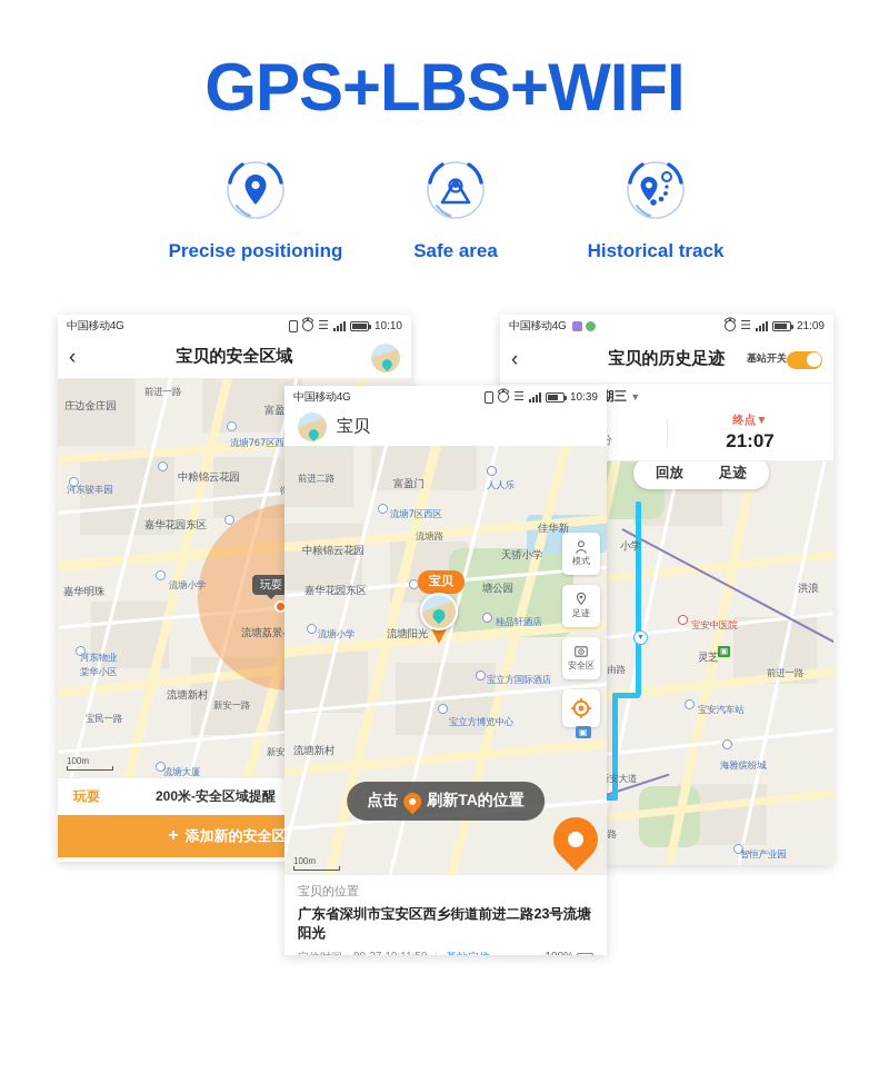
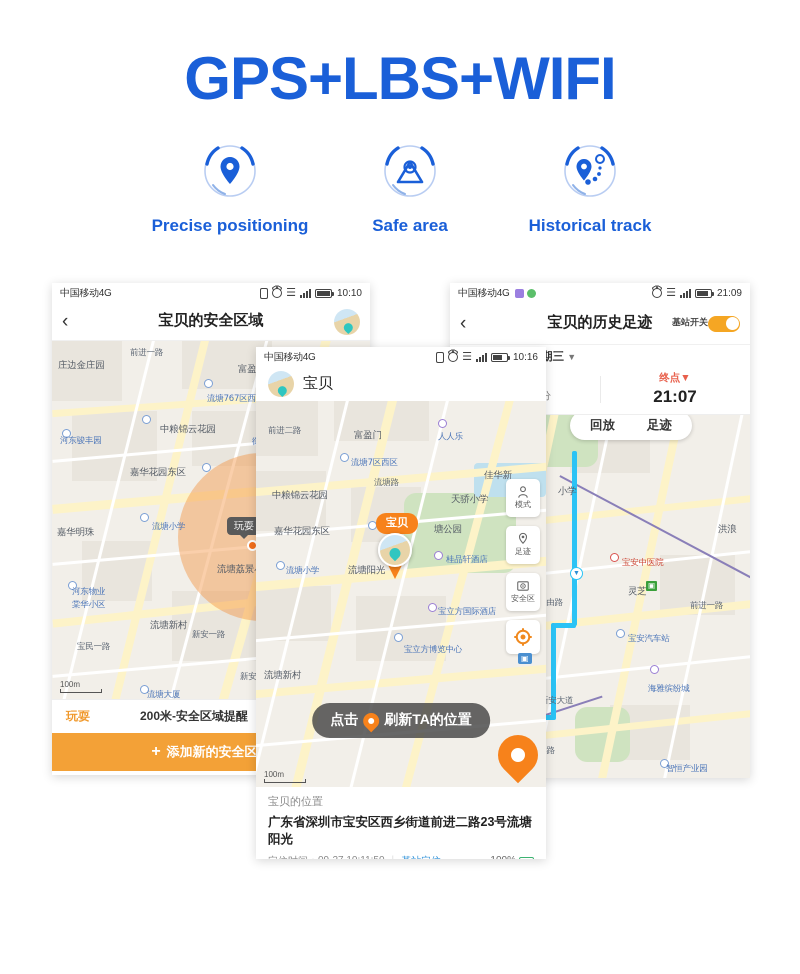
  GPS+LBS+WIFI
  Precise positioning
  Safe area
  Historical track
  中国移动4G
  ☰
  10:10
  ‹
  宝贝的安全区域
  玩耍
  庄边金庄园
  前进一路
  流塘767区西
  中粮锦云花园
  河东骏丰园
  嘉华花园东区
  流塘小学
  嘉华明珠
  河东物业
  棠华小区
  流塘新村
  宝民一路
  新安一路
  流塘大厦
  100m
  玩耍
  200米-安全区域提醒
  +
  添加新的安全区
  中国移动4G
  ☰
  21:09
  ‹
  宝贝的历史足迹
  基站开关
  ▼
  终点▼
  21:07
  回放
  足迹
  ▣
  小学
  洪浪
  宝安中医院
  灵芝
  前进一路
  宝安汽车站
  海雅缤纷城
  安大道
  智恒产业园
  中国移动4G
  ☰
- 10:39
+ 10:16
  宝贝
  前进二路
  富盈门
  人人乐
  流塘7区西区
  佳华新
  流塘路
  中粮锦云花园
  天骄小学
  嘉华花园东区
  塘公园
  桂品轩酒店
  流塘小学
  流塘阳光
  宝立方国际酒店
  宝立方博览中心
  流塘新村
  宝贝
  模式
  足迹
  安全区
  ▣
  点击
  刷新TA的位置
  100m
  宝贝的位置
  广东省深圳市宝安区西乡街道前进二路23号流塘阳光
